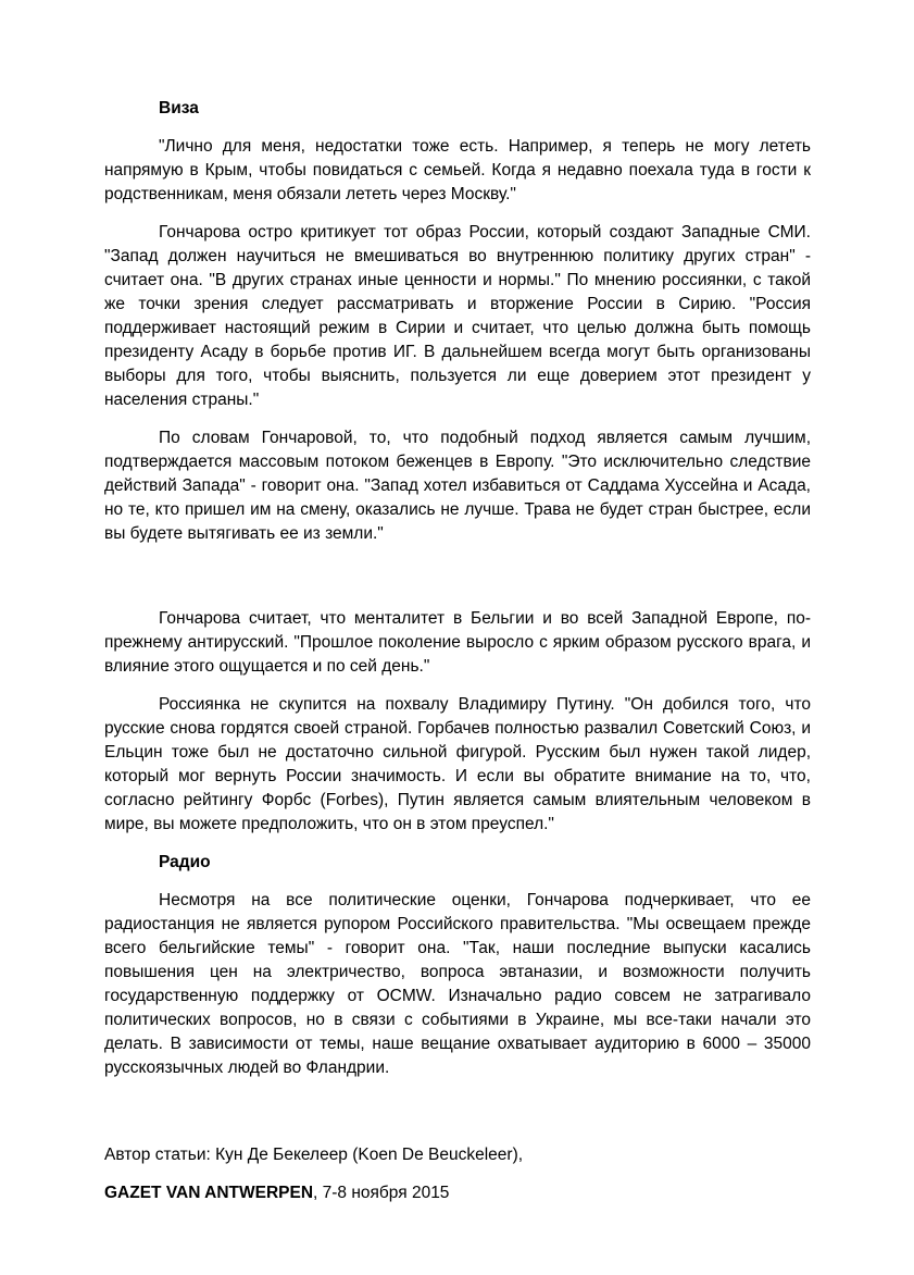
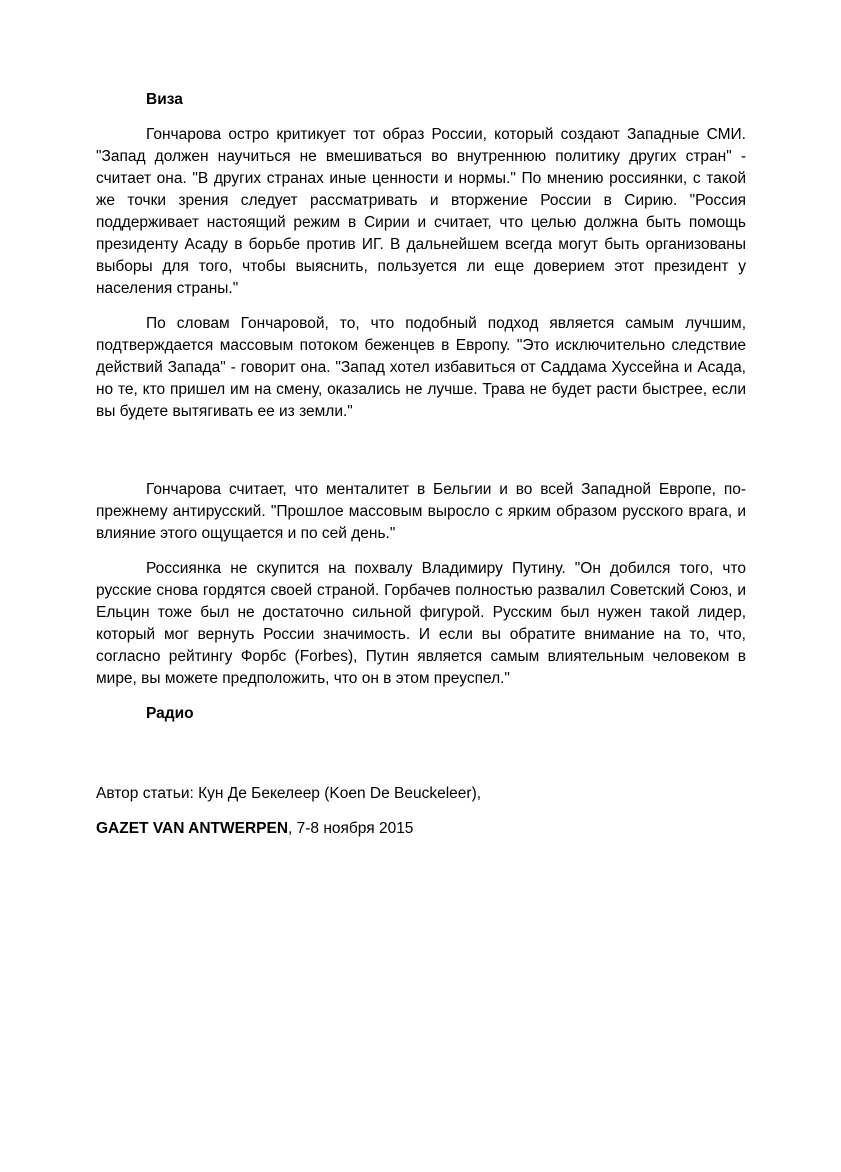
  Виза
- "Лично для меня, недостатки тоже есть. Например, я теперь не могу лететь напрямую в Крым, чтобы повидаться с семьей. Когда я недавно поехала туда в гости к родственникам, меня обязали лететь через Москву."
  Гончарова остро критикует тот образ России, который создают Западные СМИ. "Запад должен научиться не вмешиваться во внутреннюю политику других стран" - считает она. "В других странах иные ценности и нормы." По мнению россиянки, с такой же точки зрения следует рассматривать и вторжение России в Сирию. "Россия поддерживает настоящий режим в Сирии и считает, что целью должна быть помощь президенту Асаду в борьбе против ИГ. В дальнейшем всегда могут быть организованы выборы для того, чтобы выяснить, пользуется ли еще доверием этот президент у населения страны."
- По словам Гончаровой, то, что подобный подход является самым лучшим, подтверждается массовым потоком беженцев в Европу. "Это исключительно следствие действий Запада" - говорит она. "Запад хотел избавиться от Саддама Хуссейна и Асада, но те, кто пришел им на смену, оказались не лучше. Трава не будет стран быстрее, если вы будете вытягивать ее из земли."
+ По словам Гончаровой, то, что подобный подход является самым лучшим, подтверждается массовым потоком беженцев в Европу. "Это исключительно следствие действий Запада" - говорит она. "Запад хотел избавиться от Саддама Хуссейна и Асада, но те, кто пришел им на смену, оказались не лучше. Трава не будет расти быстрее, если вы будете вытягивать ее из земли."
- Гончарова считает, что менталитет в Бельгии и во всей Западной Европе, по-прежнему антирусский. "Прошлое поколение выросло с ярким образом русского врага, и влияние этого ощущается и по сей день."
+ Гончарова считает, что менталитет в Бельгии и во всей Западной Европе, по-прежнему антирусский. "Прошлое массовым выросло с ярким образом русского врага, и влияние этого ощущается и по сей день."
  Россиянка не скупится на похвалу Владимиру Путину. "Он добился того, что русские снова гордятся своей страной. Горбачев полностью развалил Советский Союз, и Ельцин тоже был не достаточно сильной фигурой. Русским был нужен такой лидер, который мог вернуть России значимость. И если вы обратите внимание на то, что, согласно рейтингу Форбс (Forbes), Путин является самым влиятельным человеком в мире, вы можете предположить, что он в этом преуспел."
  Радио
- Несмотря на все политические оценки, Гончарова подчеркивает, что ее радиостанция не является рупором Российского правительства. "Мы освещаем прежде всего бельгийские темы" - говорит она. "Так, наши последние выпуски касались повышения цен на электричество, вопроса эвтаназии, и возможности получить государственную поддержку от OCMW. Изначально радио совсем не затрагивало политических вопросов, но в связи с событиями в Украине, мы все-таки начали это делать. В зависимости от темы, наше вещание охватывает аудиторию в 6000 – 35000 русскоязычных людей во Фландрии.
  Автор статьи: Кун Де Бекелеер (Koen De Beuckeleer),
  GAZET VAN ANTWERPEN, 7-8 ноября 2015
